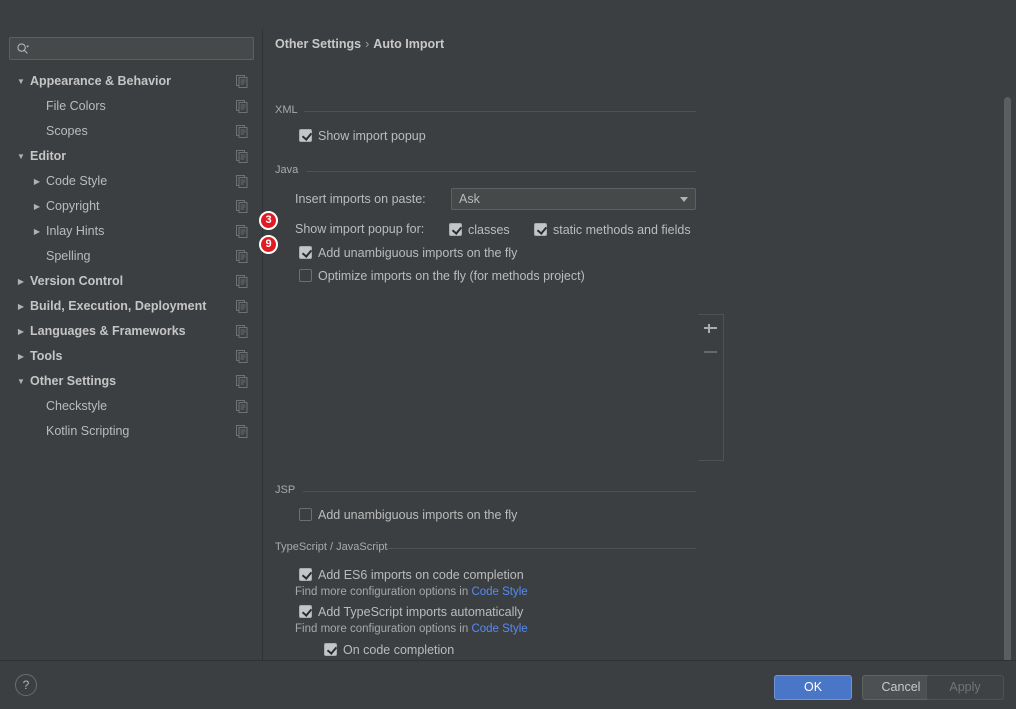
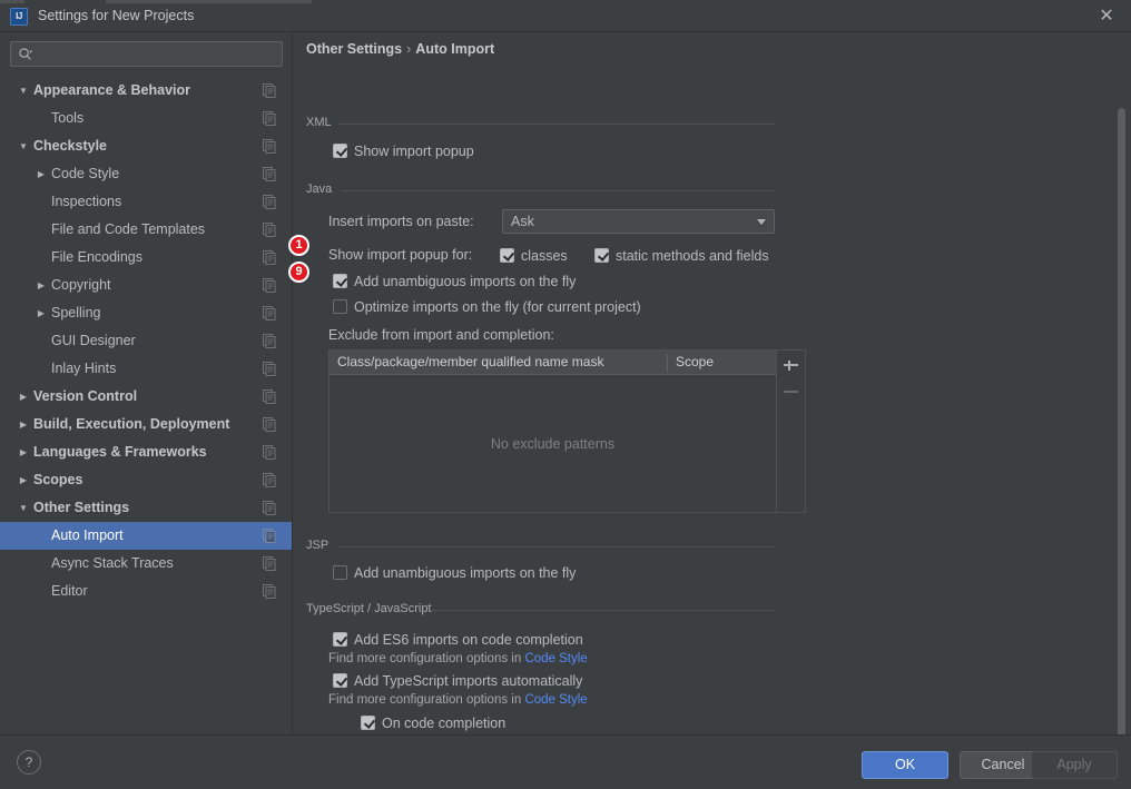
+ IJ
+ Settings for New Projects
+ ✕
  ▼
  Appearance & Behavior
- File Colors
- Scopes
+ Tools
  ▼
- Editor
+ Checkstyle
  ▶
  Code Style
+ Inspections
+ File and Code Templates
+ File Encodings
  ▶
  Copyright
  ▶
- Inlay Hints
+ Spelling
+ GUI Designer
- Spelling
+ Inlay Hints
  ▶
  Version Control
  ▶
  Build, Execution, Deployment
  ▶
  Languages & Frameworks
  ▶
- Tools
+ Scopes
  ▼
  Other Settings
+ Auto Import
+ Async Stack Traces
- Checkstyle
+ Editor
- Kotlin Scripting
  Other Settings › Auto Import
  XML
  Show import popup
  Java
  Insert imports on paste:
  Ask
  Show import popup for:
  classes
  static methods and fields
  Add unambiguous imports on the fly
- Optimize imports on the fly (for methods project)
+ Optimize imports on the fly (for current project)
+ Exclude from import and completion:
+ Class/package/member qualified name mask
+ Scope
+ No exclude patterns
  JSP
  Add unambiguous imports on the fly
  TypeScript / JavaScript
  Add ES6 imports on code completion
  Find more configuration options in Code Style
  Add TypeScript imports automatically
  Find more configuration options in Code Style
  On code completion
- 3
+ 1
  9
  ?
  OK
  Cancel
  Apply
